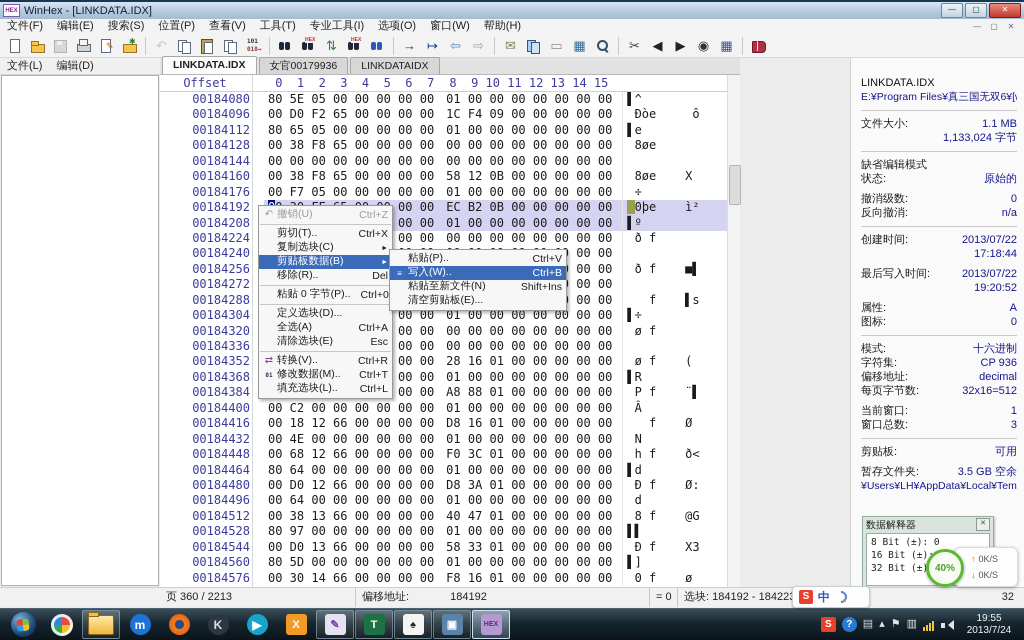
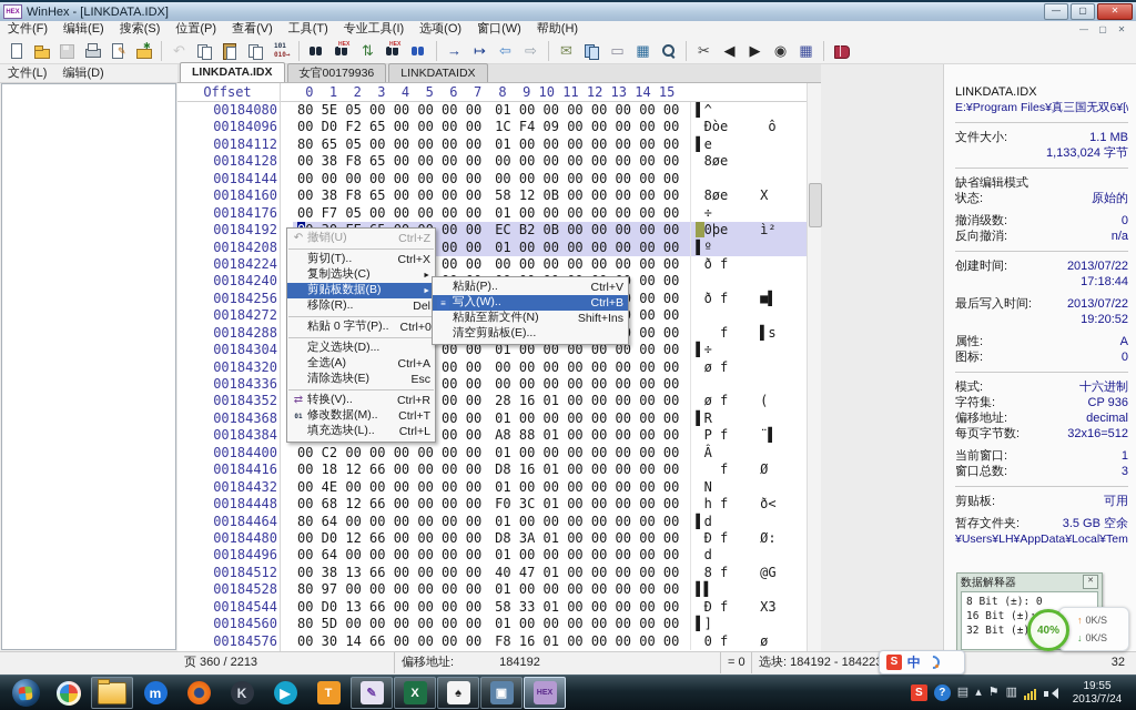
  WinHex - [LINKDATA.IDX]
  —
  ▢
  ✕
  文件(F) 编辑(E) 搜索(S) 位置(P) 查看(V) 工具(T) 专业工具(I) 选项(O) 窗口(W) 帮助(H)
  —
  ▢
  ✕
  ↶
  ⇅
  →
  ↦
  ⇦
  ⇨
  ✉
  ▭
  ▦
  ✂
  ◀
  ▶
  ◉
  ▦
  文件(L)
  编辑(D)
  LINKDATA.IDX
  女官00179936
  LINKDATAIDX
  Offset
  0 1 2 3 4 5 6 7
  8 9 10 11 12 13 14 15
  00184080
  80 5E 05 00 00 00 00 00
  01 00 00 00 00 00 00 00
  ▌^
  00184096
  00 D0 F2 65 00 00 00 00
  1C F4 09 00 00 00 00 00
  Ðòe ô
  00184112
  80 65 05 00 00 00 00 00
  01 00 00 00 00 00 00 00
  ▌e
  00184128
  00 38 F8 65 00 00 00 00
  00 00 00 00 00 00 00 00
  8øe
  00184144
  00 00 00 00 00 00 00 00
  00 00 00 00 00 00 00 00
  00184160
  00 38 F8 65 00 00 00 00
  58 12 0B 00 00 00 00 00
  8øe X
  00184176
  00 F7 05 00 00 00 00 00
  01 00 00 00 00 00 00 00
  ÷
  00184192
  EC B2 0B 00 00 00 00 00
  0þe ì²
  00184208
  01 00 00 00 00 00 00 00
  ▌º
  00184224
  00 00 00 00 00 00 00 00
  ð f
  00184240
  00184256
  ð f ■▌
  00184272
  00184288
  f ▌s
  00184304
  01 00 00 00 00 00 00 00
  ▌÷
  00184320
  00 00 00 00 00 00 00 00
  ø f
  00184336
  00 00 00 00 00 00 00 00
  00184352
  28 16 01 00 00 00 00 00
  ø f (
  00184368
  01 00 00 00 00 00 00 00
  ▌R
  00184384
  A8 88 01 00 00 00 00 00
  P f ¨▌
  00184400
  00 C2 00 00 00 00 00 00
  01 00 00 00 00 00 00 00
  Â
  00184416
  00 18 12 66 00 00 00 00
  D8 16 01 00 00 00 00 00
  f Ø
  00184432
  00 4E 00 00 00 00 00 00
  01 00 00 00 00 00 00 00
  N
  00184448
  00 68 12 66 00 00 00 00
  F0 3C 01 00 00 00 00 00
  h f ð<
  00184464
  80 64 00 00 00 00 00 00
  01 00 00 00 00 00 00 00
  ▌d
  00184480
  00 D0 12 66 00 00 00 00
  D8 3A 01 00 00 00 00 00
  Ð f Ø:
  00184496
  00 64 00 00 00 00 00 00
  01 00 00 00 00 00 00 00
  d
  00184512
  00 38 13 66 00 00 00 00
  40 47 01 00 00 00 00 00
  8 f @G
  00184528
  80 97 00 00 00 00 00 00
  01 00 00 00 00 00 00 00
  ▌▌
  00184544
  00 D0 13 66 00 00 00 00
  58 33 01 00 00 00 00 00
  Ð f X3
  00184560
  80 5D 00 00 00 00 00 00
  01 00 00 00 00 00 00 00
  ▌]
  00184576
  00 30 14 66 00 00 00 00
  F8 16 01 00 00 00 00 00
  0 f ø
  LINKDATA.IDX
  E:¥Program Files¥真三国无双6¥[
  文件大小:
  1.1 MB
  1,133,024 字节
  缺省编辑模式
  状态:
  原始的
  撤消级数:
  0
  反向撤消:
  n/a
  创建时间:
  2013/07/22
  17:18:44
  最后写入时间:
  2013/07/22
  19:20:52
  属性:
  A
  图标:
  0
  模式:
  十六进制
  字符集:
  CP 936
  偏移地址:
  decimal
  每页字节数:
  32x16=512
  当前窗口:
  1
  窗口总数:
  3
  剪贴板:
  可用
  暂存文件夹:
  3.5 GB 空余
  ¥Users¥LH¥AppData¥Local¥Tem
  数据解释器
  8 Bit (±): 0
  页 360 / 2213
  偏移地址: 184192
  = 0
  选块: 184192 - 18422
  32
  ↶
  撤销(U)
  Ctrl+Z
  剪切(T)..
  Ctrl+X
  复制选块(C)
  剪贴板数据(B)
  移除(R)..
  Del
  粘贴 0 字节(P)..
  Ctrl+0
  定义选块(D)...
  全选(A)
  Ctrl+A
  清除选块(E)
  Esc
  ⇄
  转换(V)..
  Ctrl+R
  修改数据(M)..
  Ctrl+T
  填充选块(L)..
  Ctrl+L
  粘贴(P)..
  Ctrl+V
  ≡
  写入(W)..
  Ctrl+B
  粘贴至新文件(N)
  Shift+Ins
  清空剪贴板(E)...
  ↑ 0K/S
  ↓ 0K/S
  40%
  S
  中
  m
  K
  ▶
- X
+ T
  ✎
- T
+ X
  ♠
  ▣
  S
  ?
  ▤
  ▴
  ⚑
  ▥
  19:55
  2013/7/24
